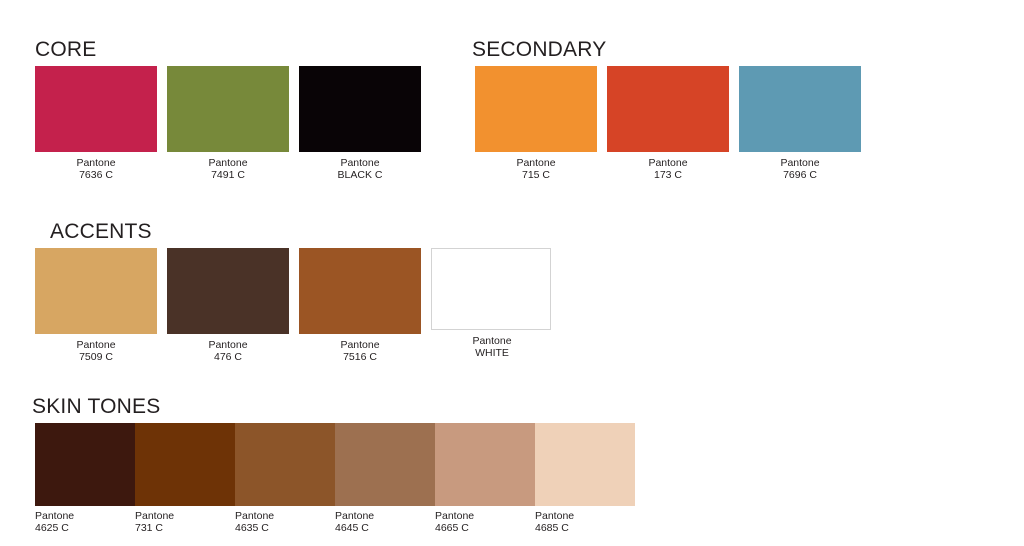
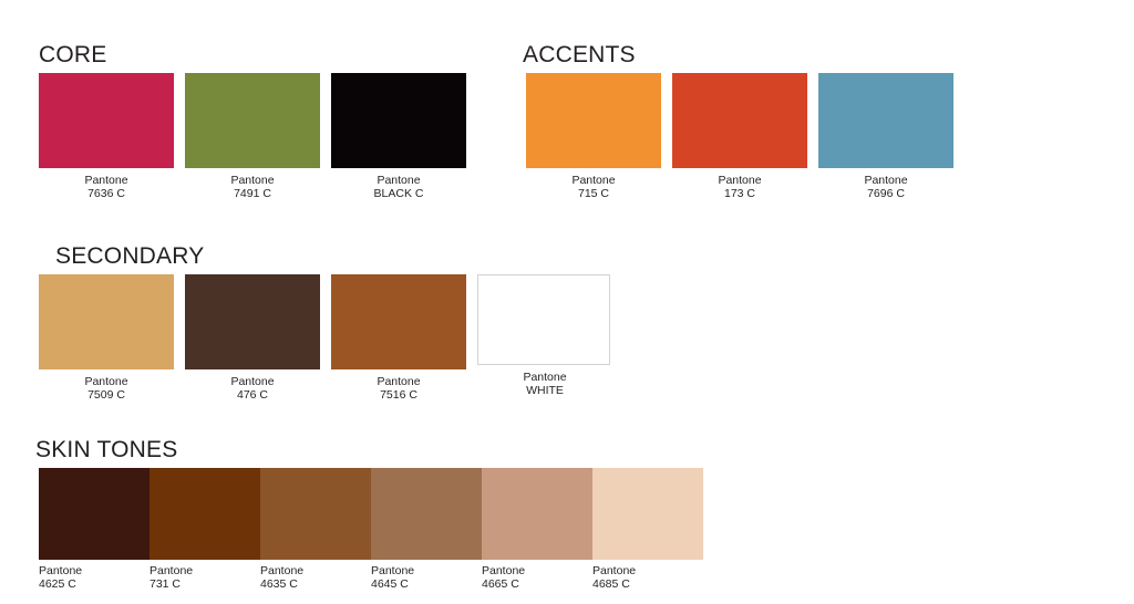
  CORE
  Pantone
  7636 C
  Pantone
  7491 C
  Pantone
  BLACK C
- SECONDARY
+ ACCENTS
  Pantone
  715 C
  Pantone
  173 C
  Pantone
  7696 C
- ACCENTS
+ SECONDARY
  Pantone
  7509 C
  Pantone
  476 C
  Pantone
  7516 C
  Pantone
  WHITE
  SKIN TONES
  Pantone
  4625 C
  Pantone
  731 C
  Pantone
  4635 C
  Pantone
  4645 C
  Pantone
  4665 C
  Pantone
  4685 C
